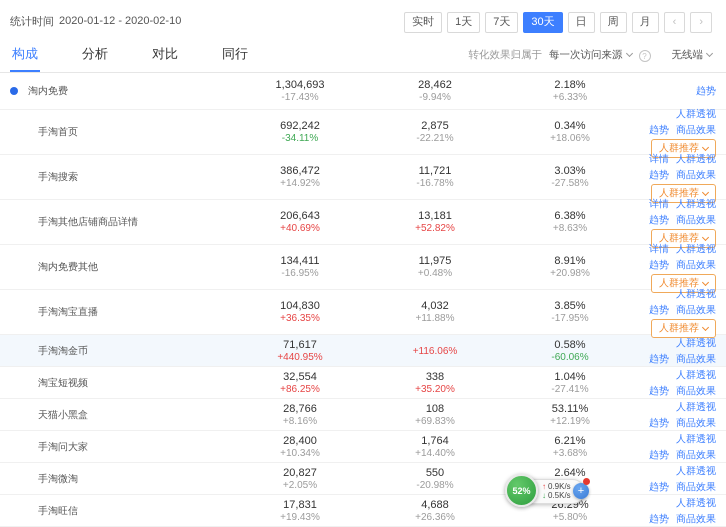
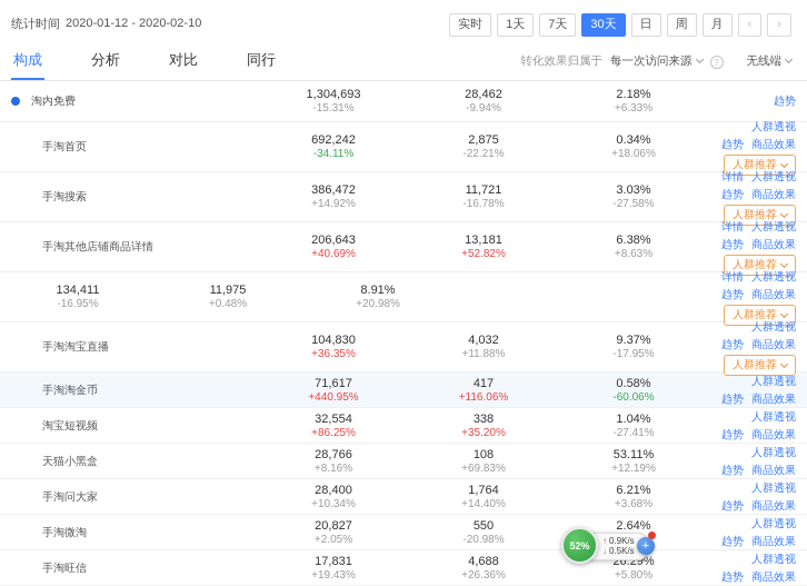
  统计时间
  2020-01-12 - 2020-02-10
  实时
  1天
  7天
  30天
  日
  周
  月
  ‹
  ›
  构成
  分析
  对比
  同行
  转化效果归属于
  每一次访问来源
  ?
  无线端
  淘内免费
  1,304,693
- -17.43%
+ -15.31%
  28,462
  -9.94%
  2.18%
  +6.33%
  趋势
  手淘首页
  692,242
  -34.11%
  2,875
  -22.21%
  0.34%
  +18.06%
  人群透视
  趋势
  商品效果
  人群推荐
  手淘搜索
  386,472
  +14.92%
  11,721
  -16.78%
  3.03%
  -27.58%
  详情
  人群透视
  趋势
  商品效果
  人群推荐
  手淘其他店铺商品详情
  206,643
  +40.69%
  13,181
  +52.82%
  6.38%
  +8.63%
  详情
  人群透视
  趋势
  商品效果
  人群推荐
- 淘内免费其他
  134,411
  -16.95%
  11,975
  +0.48%
  8.91%
  +20.98%
  详情
  人群透视
  趋势
  商品效果
  人群推荐
  手淘淘宝直播
  104,830
  +36.35%
  4,032
  +11.88%
- 3.85%
+ 9.37%
  -17.95%
  人群透视
  趋势
  商品效果
  人群推荐
  手淘淘金币
  71,617
  +440.95%
+ 417
  +116.06%
  0.58%
  -60.06%
  人群透视
  趋势
  商品效果
  淘宝短视频
  32,554
  +86.25%
  338
  +35.20%
  1.04%
  -27.41%
  人群透视
  趋势
  商品效果
  天猫小黑盒
  28,766
  +8.16%
  108
  +69.83%
  53.11%
  +12.19%
  人群透视
  趋势
  商品效果
  手淘问大家
  28,400
  +10.34%
  1,764
  +14.40%
  6.21%
  +3.68%
  人群透视
  趋势
  商品效果
  手淘微淘
  20,827
  +2.05%
  550
  -20.98%
  2.64%
  人群透视
  趋势
  商品效果
  手淘旺信
  17,831
  +19.43%
  4,688
  +26.36%
  26.29%
  +5.80%
  人群透视
  趋势
  商品效果
  ↑
  0.9K/s
  ↓
  0.5K/s
  52%
  +
